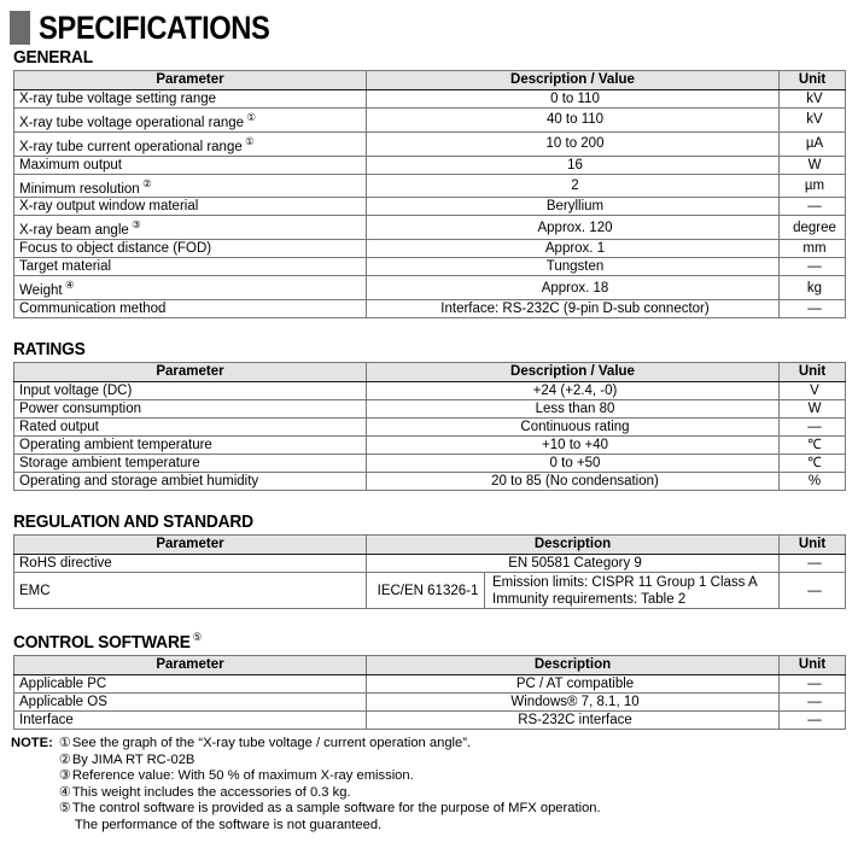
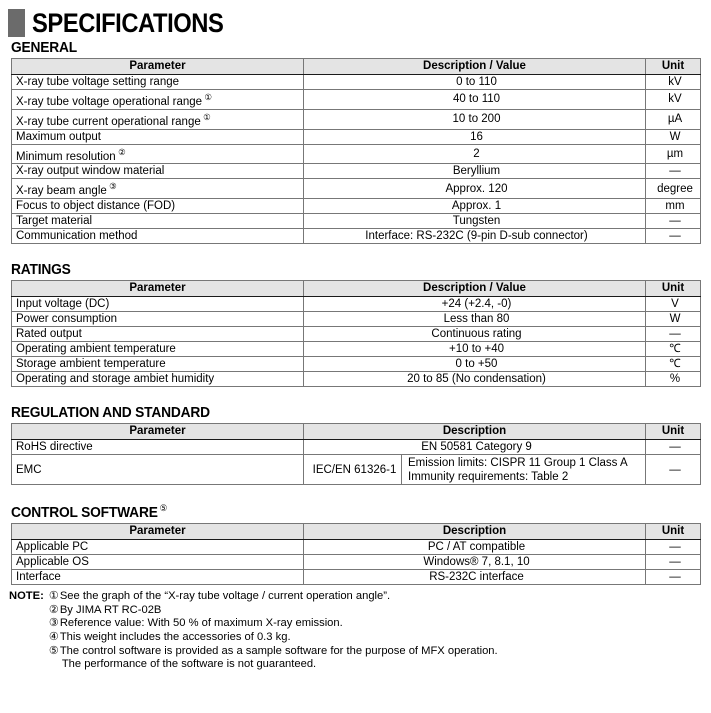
  SPECIFICATIONS
  GENERAL
  Parameter	Description / Value	Unit
  X-ray tube voltage setting range	0 to 110	kV
  X-ray tube voltage operational range ①	40 to 110	kV
  X-ray tube current operational range ①	10 to 200	µA
  Maximum output	16	W
  Minimum resolution ②	2	µm
  X-ray output window material	Beryllium	—
  X-ray beam angle ③	Approx. 120	degree
  Focus to object distance (FOD)	Approx. 1	mm
  Target material	Tungsten	—
- Weight ④	Approx. 18	kg
  Communication method	Interface: RS-232C (9-pin D-sub connector)	—
  RATINGS
  Parameter	Description / Value	Unit
  Input voltage (DC)	+24 (+2.4, -0)	V
  Power consumption	Less than 80	W
  Rated output	Continuous rating	—
  Operating ambient temperature	+10 to +40	℃
  Storage ambient temperature	0 to +50	℃
  Operating and storage ambiet humidity	20 to 85 (No condensation)	%
  REGULATION AND STANDARD
  Parameter	Description	Unit
  RoHS directive	EN 50581 Category 9	—
  EMC	IEC/EN 61326-1 Emission limits: CISPR 11 Group 1 Class A Immunity requirements: Table 2	—
  CONTROL SOFTWARE ⑤
  Parameter	Description	Unit
  Applicable PC	PC / AT compatible	—
  Applicable OS	Windows® 7, 8.1, 10	—
  Interface	RS-232C interface	—
  NOTE:
  ①
  See the graph of the “X-ray tube voltage / current operation angle”.
  ②
  By JIMA RT RC-02B
  ③
  Reference value: With 50 % of maximum X-ray emission.
  ④
  This weight includes the accessories of 0.3 kg.
  ⑤
  The control software is provided as a sample software for the purpose of MFX operation.
  The performance of the software is not guaranteed.
